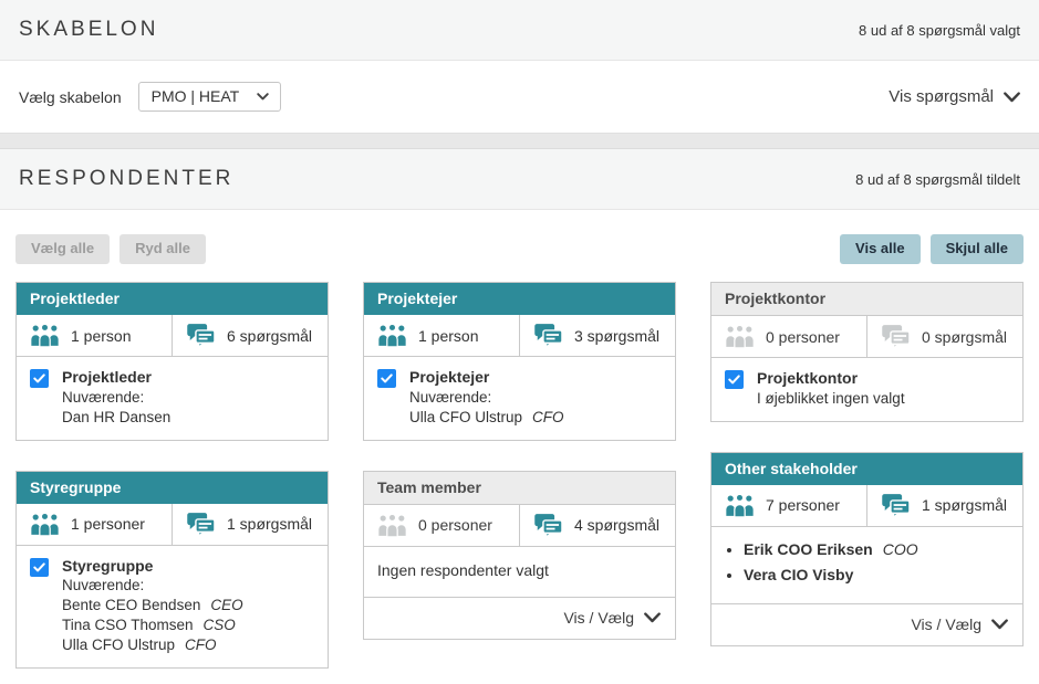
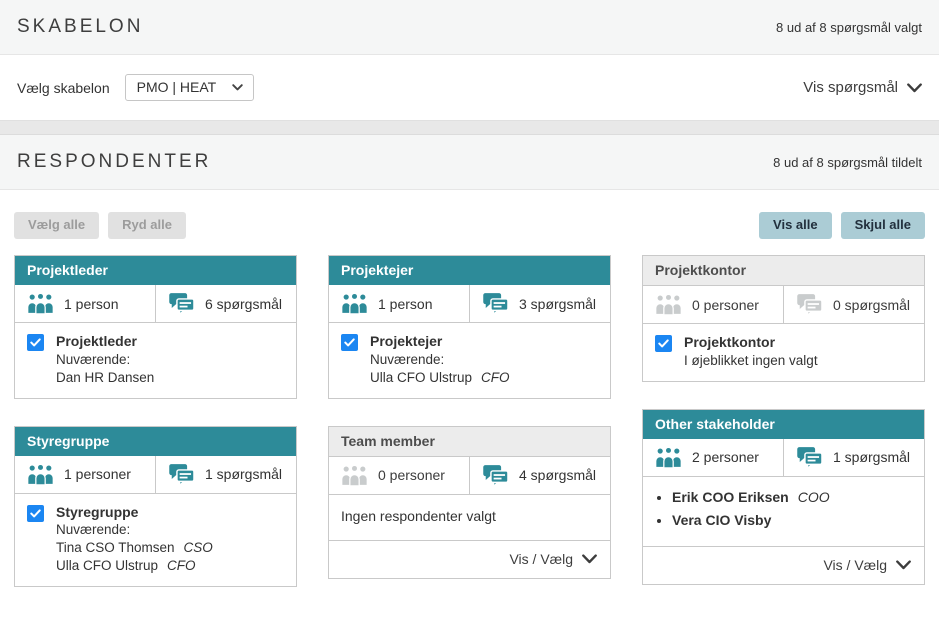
  SKABELON
  8 ud af 8 spørgsmål valgt
  Vælg skabelon
  PMO | HEAT
  Vis spørgsmål
  RESPONDENTER
  8 ud af 8 spørgsmål tildelt
  Vælg alle
  Ryd alle
  Vis alle
  Skjul alle
  Projektleder
  1 person
  6 spørgsmål
  Projektleder
  Nuværende:
  Dan HR Dansen
  Styregruppe
  1 personer
  1 spørgsmål
  Styregruppe
  Nuværende:
- Bente CEO Bendsen CEO
  Tina CSO Thomsen CSO
  Ulla CFO Ulstrup CFO
  Projektejer
  1 person
  3 spørgsmål
  Projektejer
  Nuværende:
  Ulla CFO Ulstrup CFO
  Team member
  0 personer
  4 spørgsmål
  Ingen respondenter valgt
  Vis / Vælg
  Projektkontor
  0 personer
  0 spørgsmål
  Projektkontor
  I øjeblikket ingen valgt
  Other stakeholder
- 7 personer
+ 2 personer
  1 spørgsmål
  Erik COO Eriksen COO
  Vera CIO Visby
  Vis / Vælg
